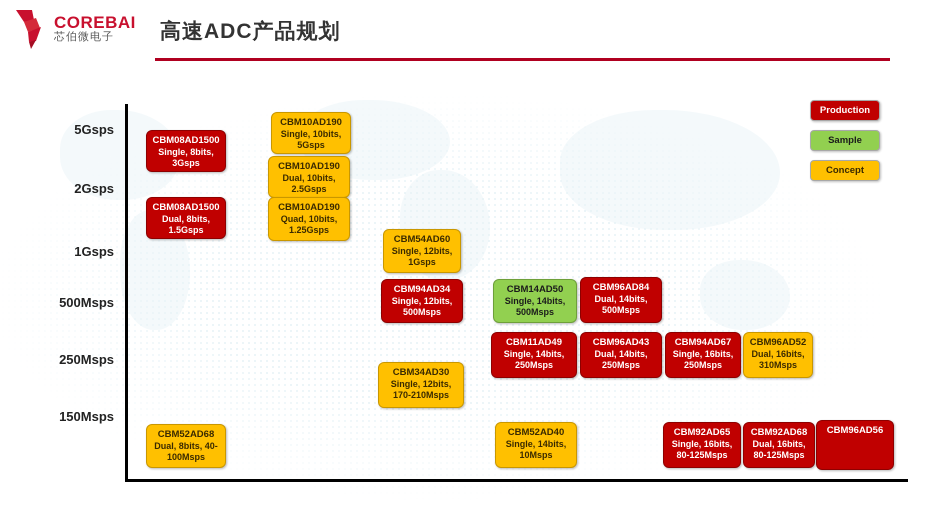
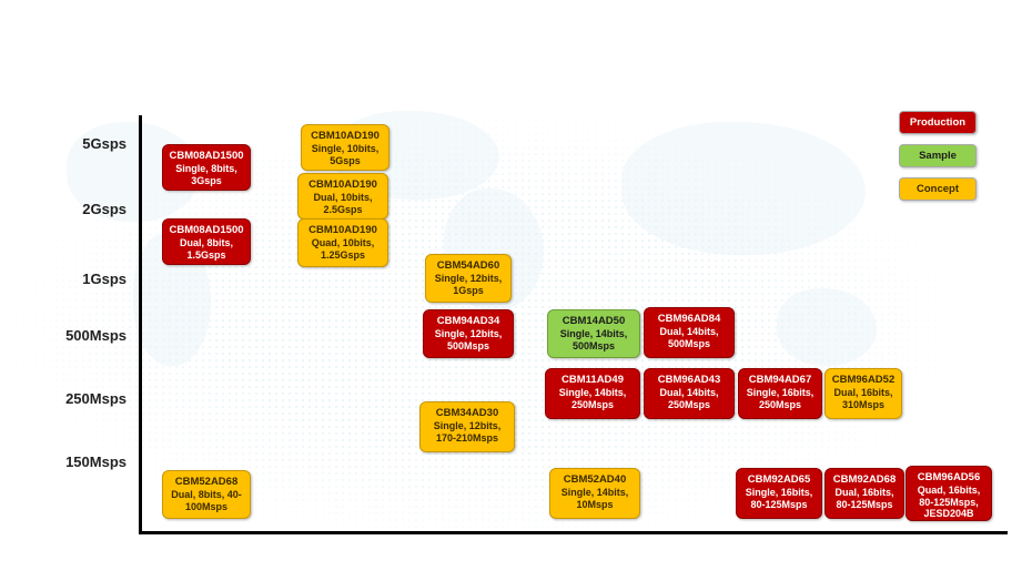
- COREBAI
- 芯伯微电子
- 高速ADC产品规划
  5Gsps
  2Gsps
  1Gsps
  500Msps
  250Msps
  150Msps
  CBM08AD1500
  Single, 8bits, 3Gsps
  CBM08AD1500
  Dual, 8bits, 1.5Gsps
  CBM52AD68
  Dual, 8bits, 40-100Msps
  CBM10AD190
  Single, 10bits, 5Gsps
  CBM10AD190
  Dual, 10bits, 2.5Gsps
  CBM10AD190
  Quad, 10bits, 1.25Gsps
  CBM54AD60
  Single, 12bits, 1Gsps
  CBM94AD34
  Single, 12bits, 500Msps
  CBM34AD30
  Single, 12bits, 170-210Msps
  CBM52AD40
  Single, 14bits, 10Msps
  CBM14AD50
  Single, 14bits, 500Msps
  CBM11AD49
  Single, 14bits, 250Msps
  CBM96AD84
  Dual, 14bits, 500Msps
  CBM96AD43
  Dual, 14bits, 250Msps
  CBM94AD67
  Single, 16bits, 250Msps
  CBM96AD52
  Dual, 16bits, 310Msps
  CBM92AD65
  Single, 16bits, 80-125Msps
  CBM92AD68
  Dual, 16bits, 80-125Msps
  CBM96AD56
+ Quad, 16bits, 80-125Msps, JESD204B
  Production
  Sample
  Concept
